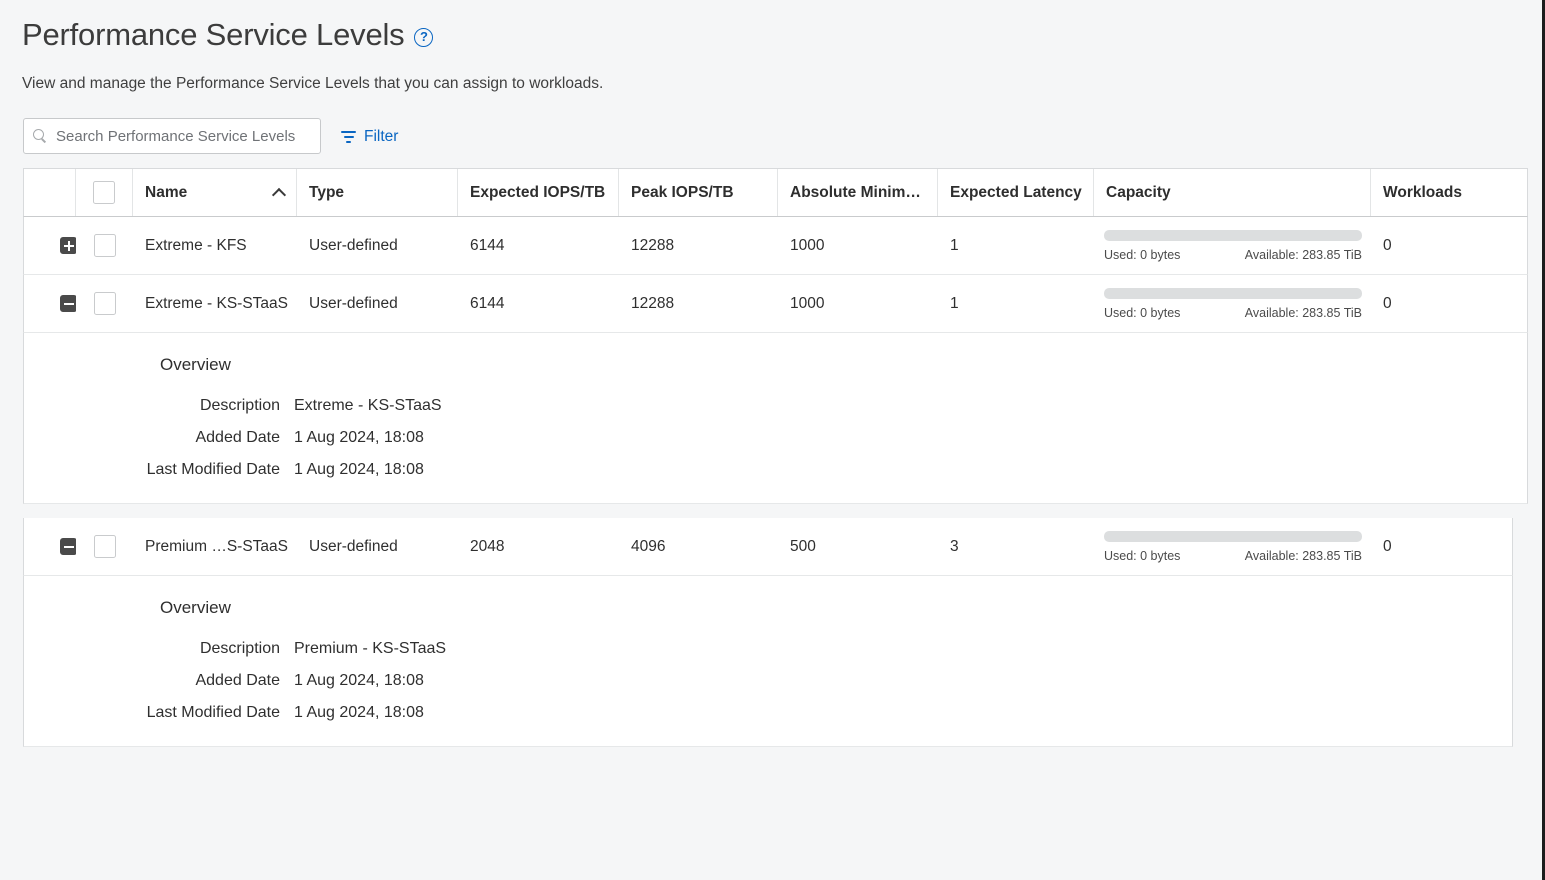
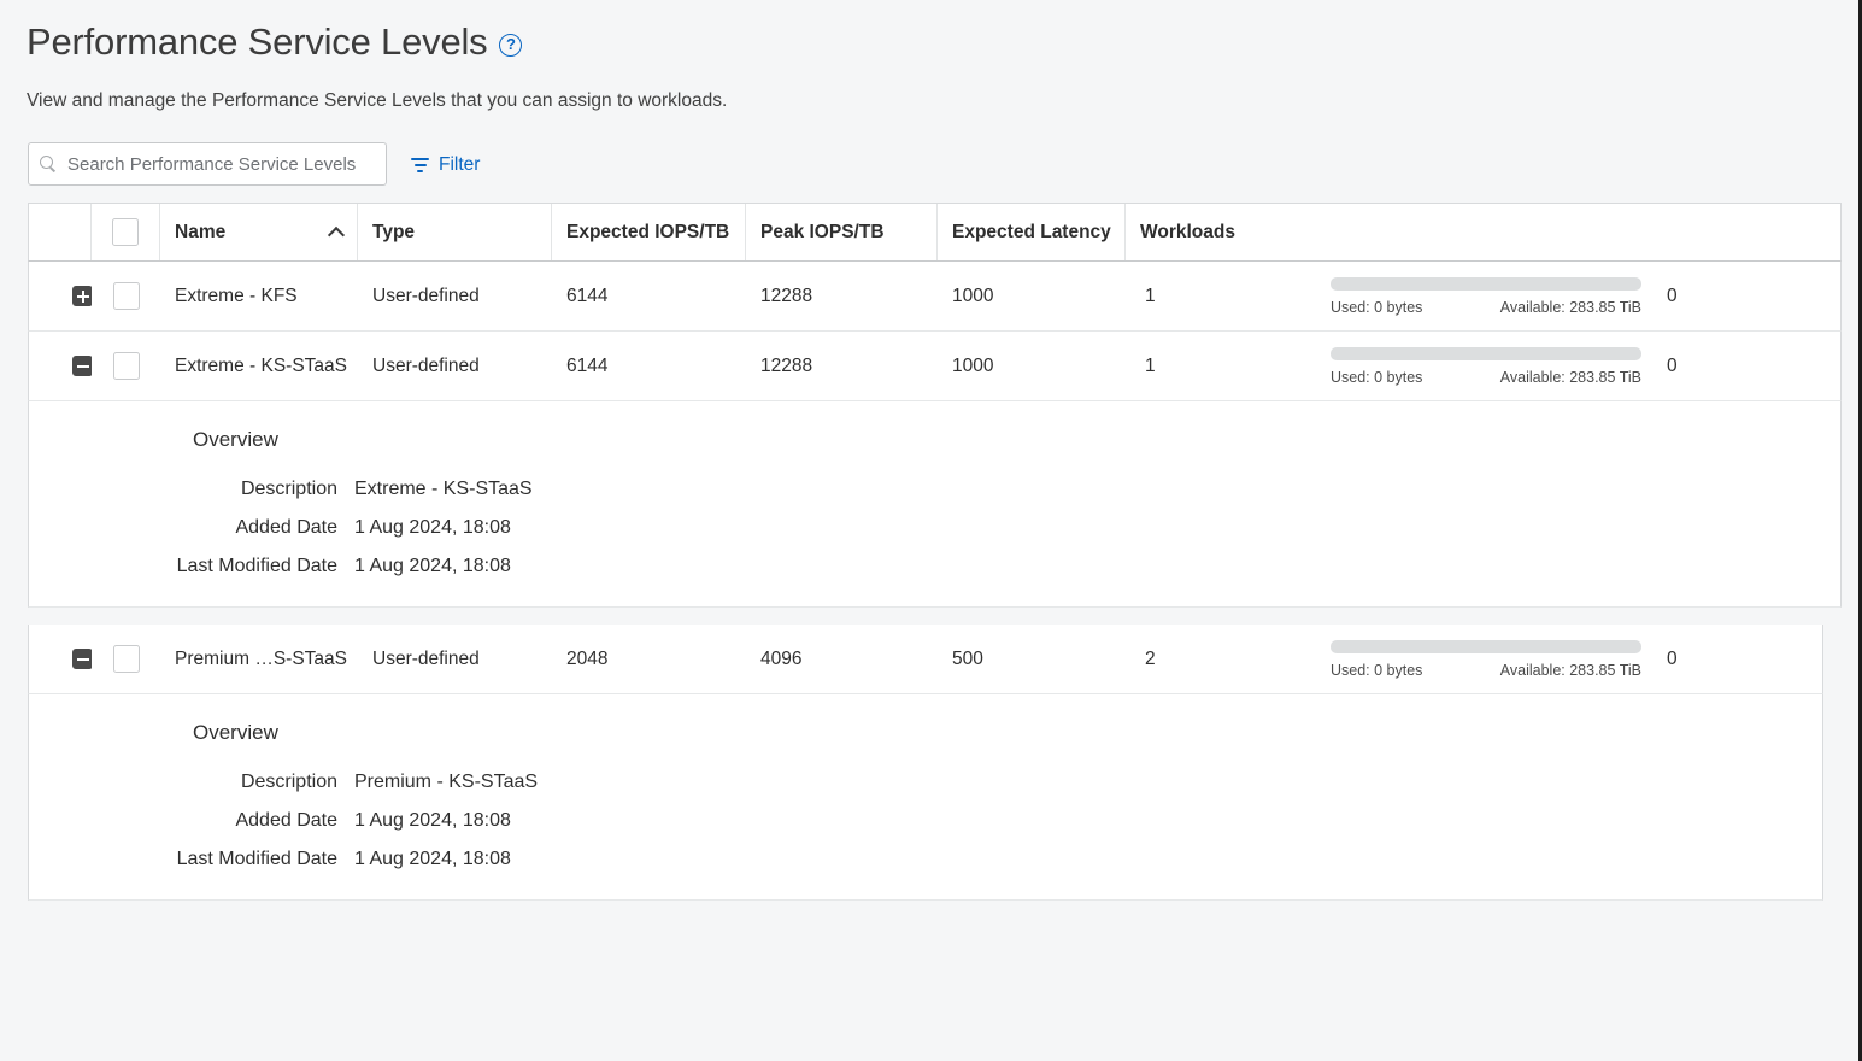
  Performance Service Levels
  ?
  View and manage the Performance Service Levels that you can assign to workloads.
  Search Performance Service Levels
  Filter
  Name
  Type
  Expected IOPS/TB
  Peak IOPS/TB
- Absolute Minim…
  Expected Latency
- Capacity
  Workloads
  Extreme - KFS
  User-defined
  6144
  12288
  1000
  1
  Used: 0 bytes
  Available: 283.85 TiB
  0
  Extreme - KS-STaaS
  User-defined
  6144
  12288
  1000
  1
  Used: 0 bytes
  Available: 283.85 TiB
  0
  Overview
  Description
  Extreme - KS-STaaS
  Added Date
  1 Aug 2024, 18:08
  Last Modified Date
  1 Aug 2024, 18:08
  Premium …S-STaaS
  User-defined
  2048
  4096
  500
- 3
+ 2
  Used: 0 bytes
  Available: 283.85 TiB
  0
  Overview
  Description
  Premium - KS-STaaS
  Added Date
  1 Aug 2024, 18:08
  Last Modified Date
  1 Aug 2024, 18:08
